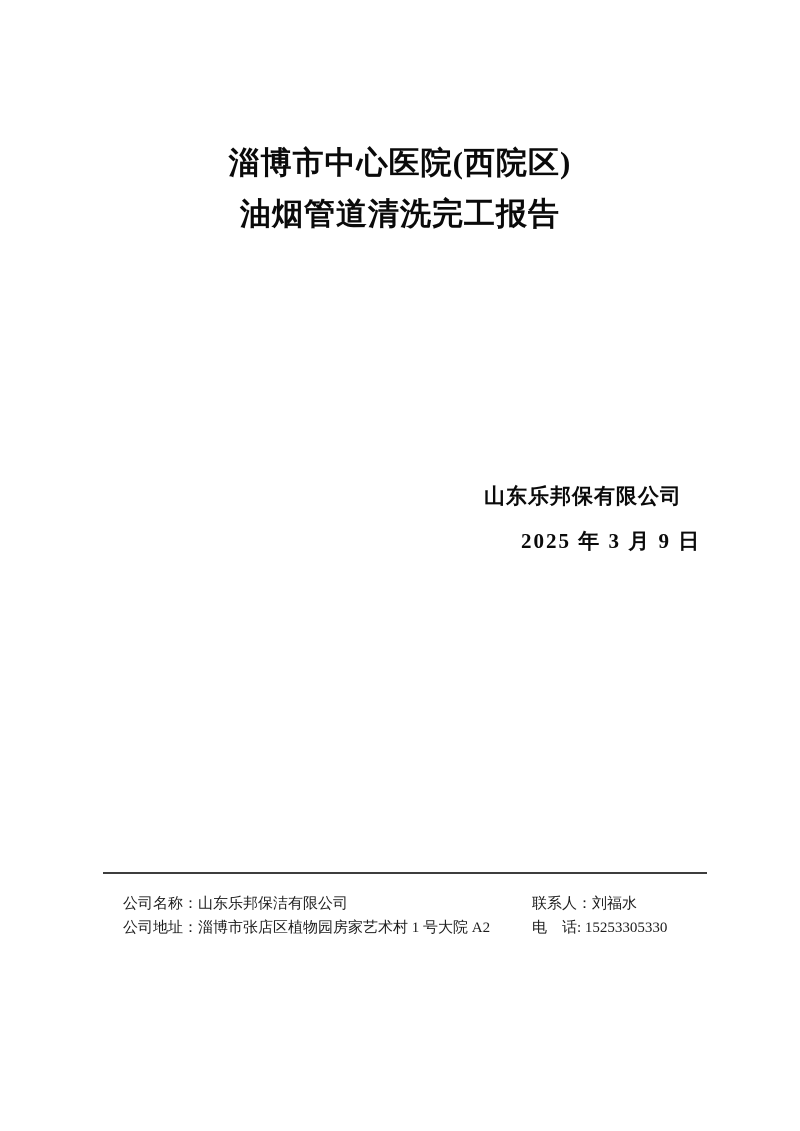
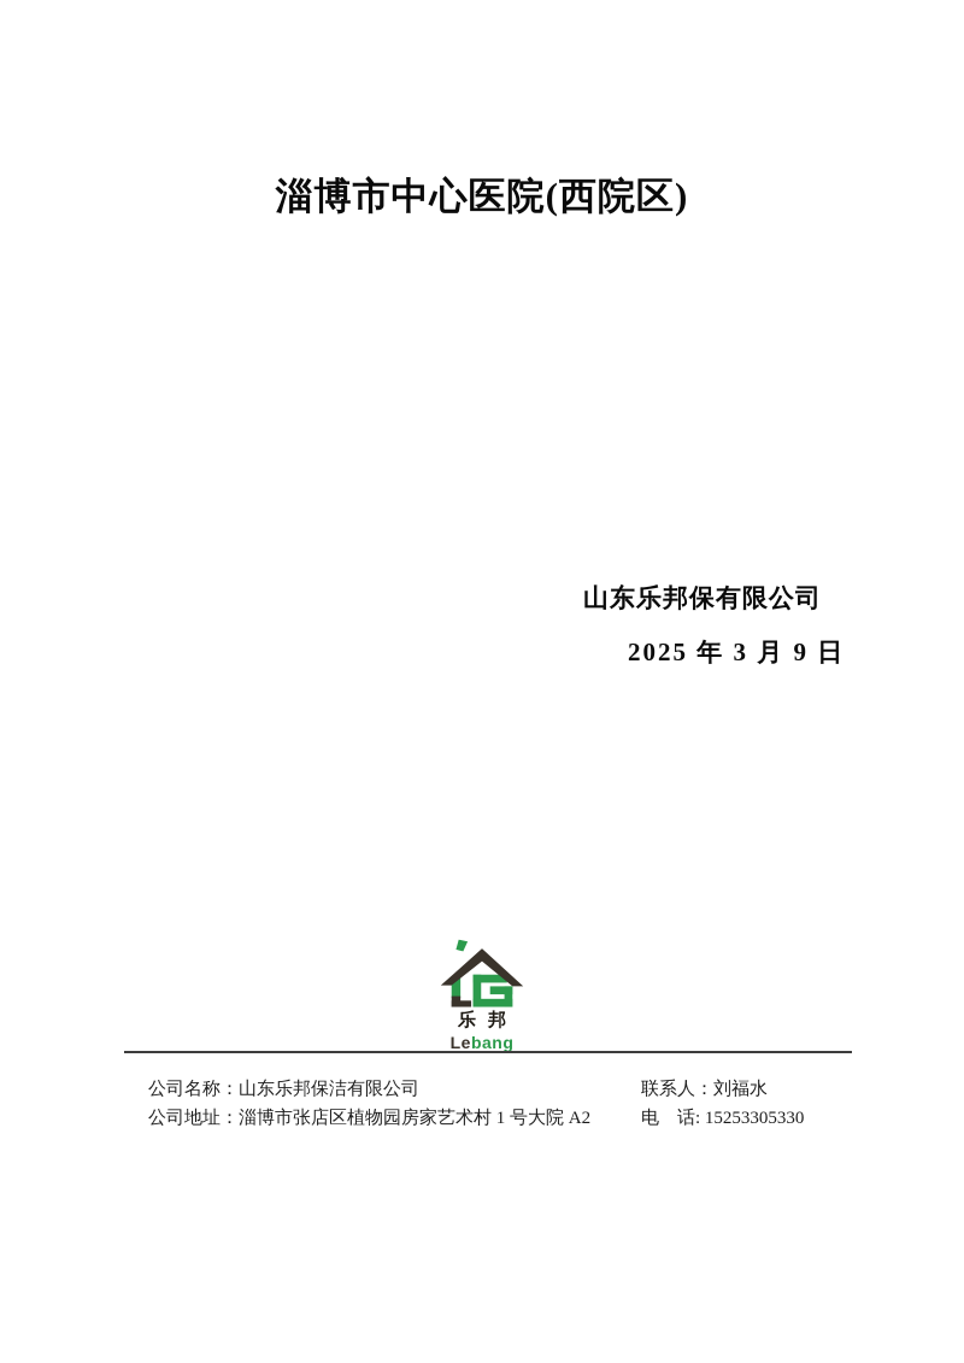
  淄博市中心医院(西院区)
- 油烟管道清洗完工报告
  山东乐邦保有限公司
  2025 年 3 月 9 日
+ 乐邦
+ Lebang
  公司名称：山东乐邦保洁有限公司
  联系人：刘福水
  公司地址：淄博市张店区植物园房家艺术村 1 号大院 A2
  电 话: 15253305330
